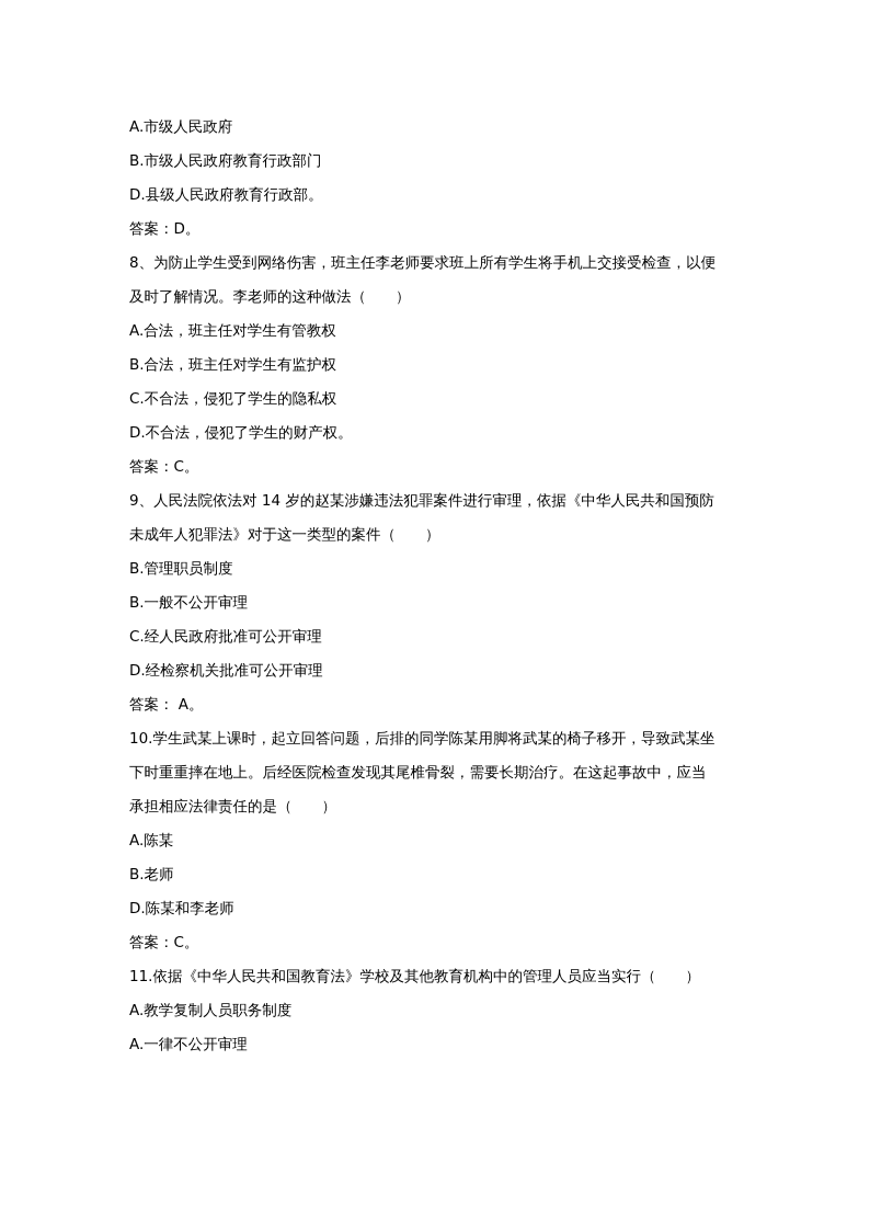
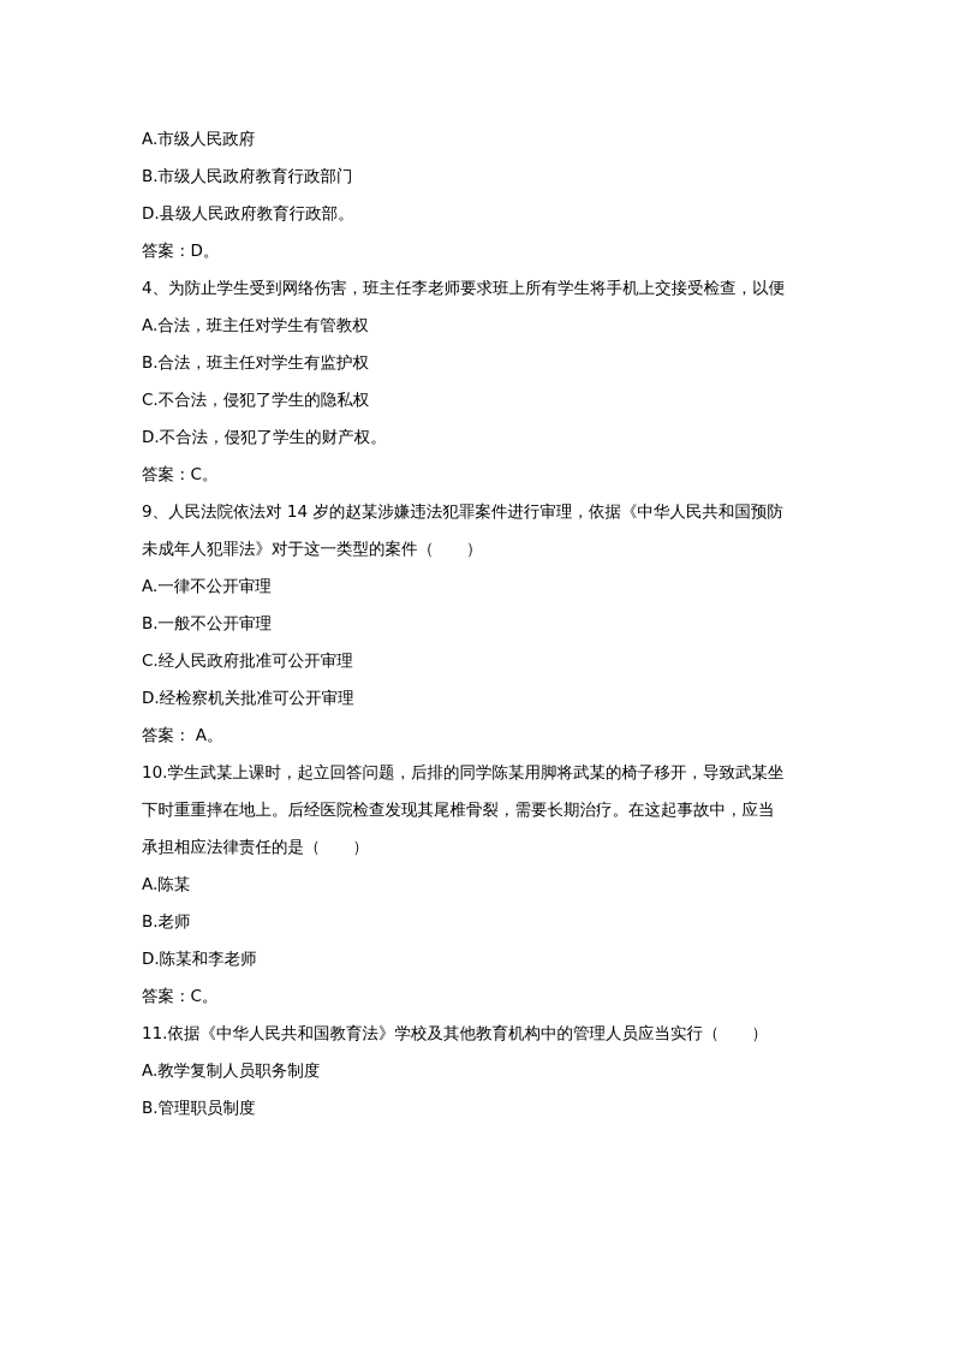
  A.市级人民政府
  B.市级人民政府教育行政部门
  D.县级人民政府教育行政部。
  答案：D。
- 8、为防止学生受到网络伤害，班主任李老师要求班上所有学生将手机上交接受检查，以便
+ 4、为防止学生受到网络伤害，班主任李老师要求班上所有学生将手机上交接受检查，以便
- 及时了解情况。李老师的这种做法（ ）
  A.合法，班主任对学生有管教权
  B.合法，班主任对学生有监护权
  C.不合法，侵犯了学生的隐私权
  D.不合法，侵犯了学生的财产权。
  答案：C。
  9、人民法院依法对 14 岁的赵某涉嫌违法犯罪案件进行审理，依据《中华人民共和国预防
  未成年人犯罪法》对于这一类型的案件（ ）
- B.管理职员制度
+ A.一律不公开审理
  B.一般不公开审理
  C.经人民政府批准可公开审理
  D.经检察机关批准可公开审理
  答案： A。
  10.学生武某上课时，起立回答问题，后排的同学陈某用脚将武某的椅子移开，导致武某坐
  下时重重摔在地上。后经医院检查发现其尾椎骨裂，需要长期治疗。在这起事故中，应当
  承担相应法律责任的是（ ）
  A.陈某
  B.老师
  D.陈某和李老师
  答案：C。
  11.依据《中华人民共和国教育法》学校及其他教育机构中的管理人员应当实行（ ）
  A.教学复制人员职务制度
- A.一律不公开审理
+ B.管理职员制度
